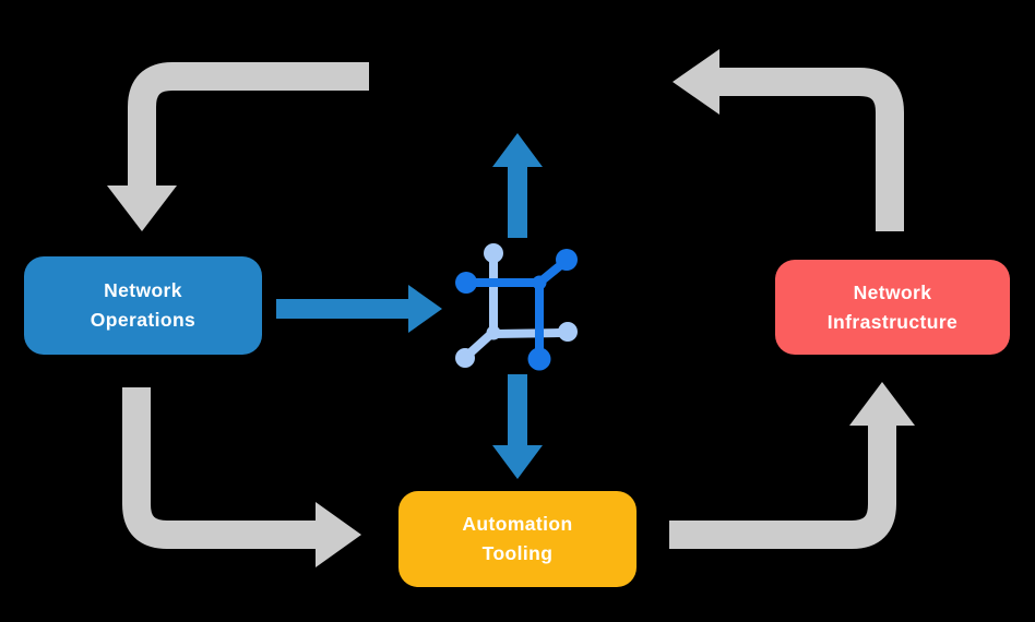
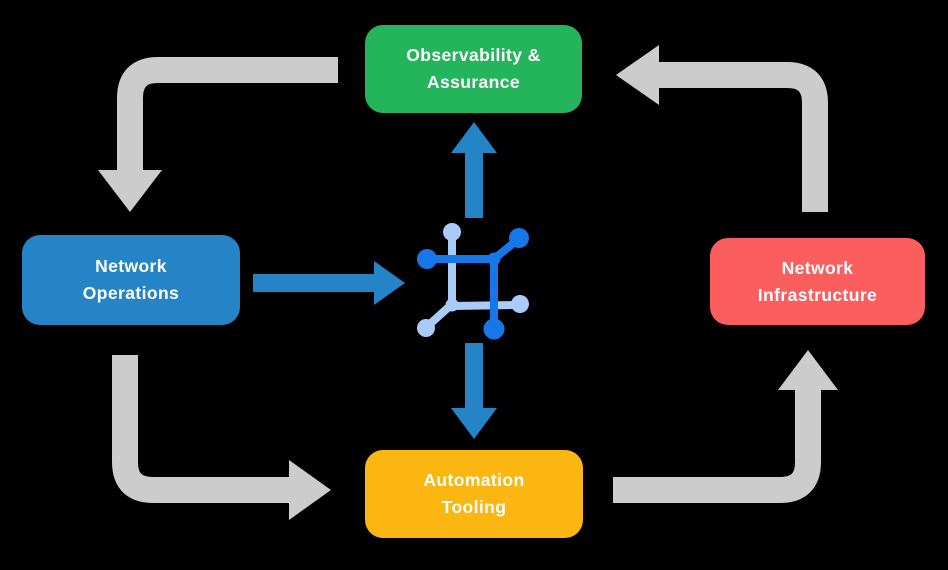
+ Observability &
+ Assurance
  Network
  Operations
  Network
  Infrastructure
  Automation
  Tooling
